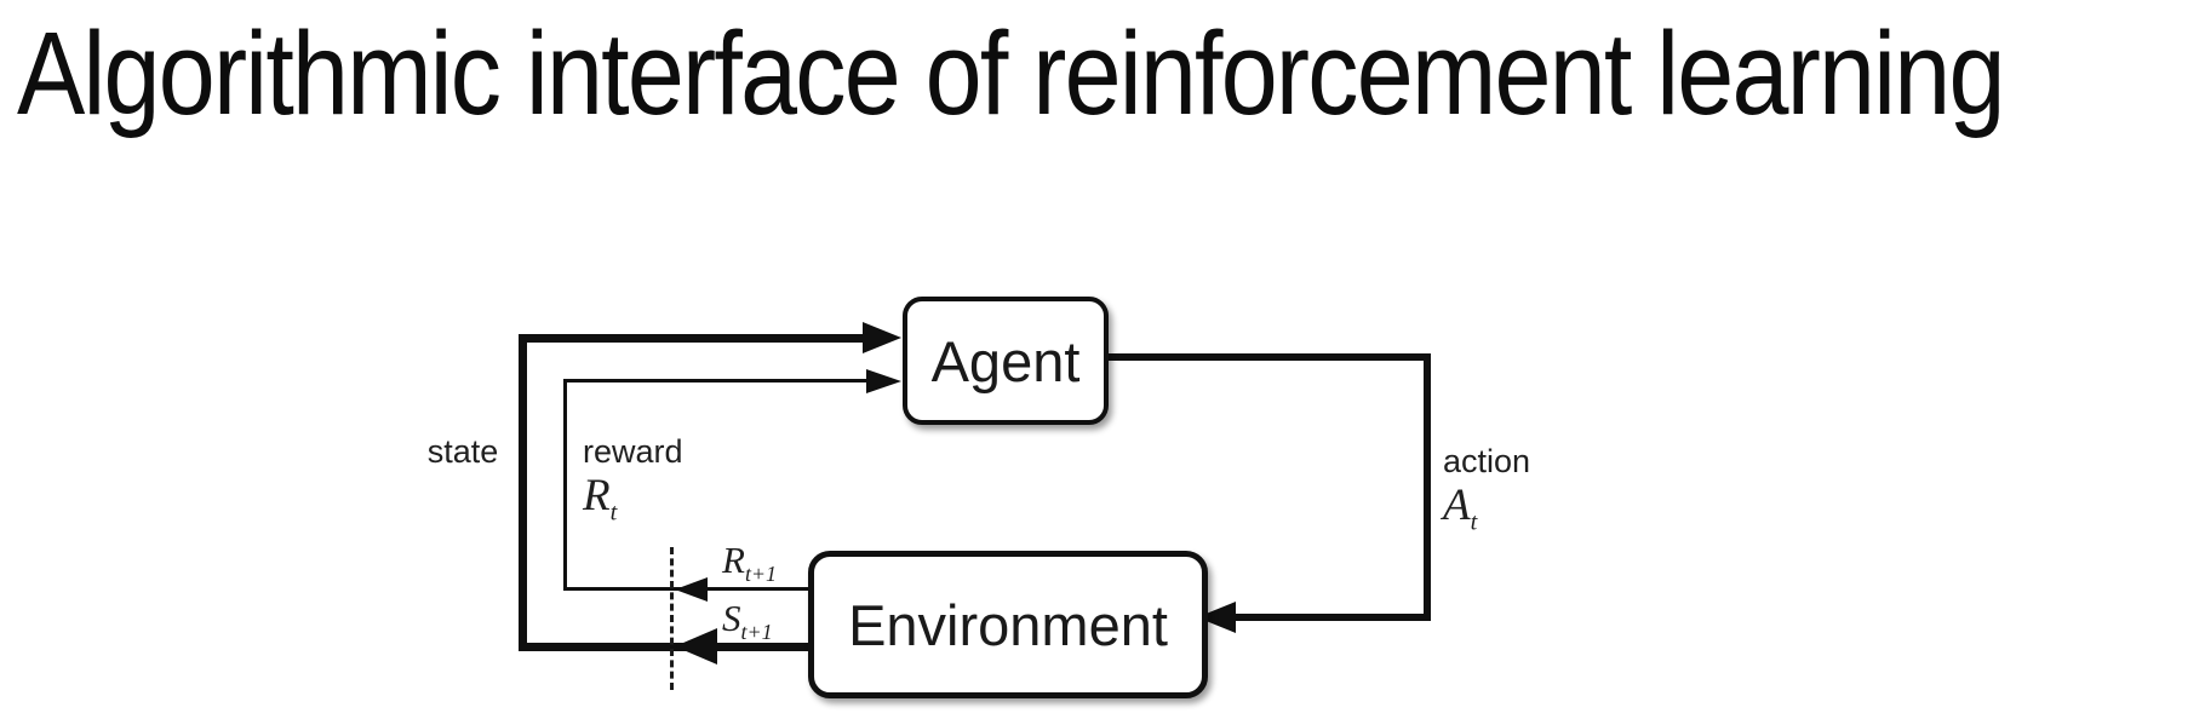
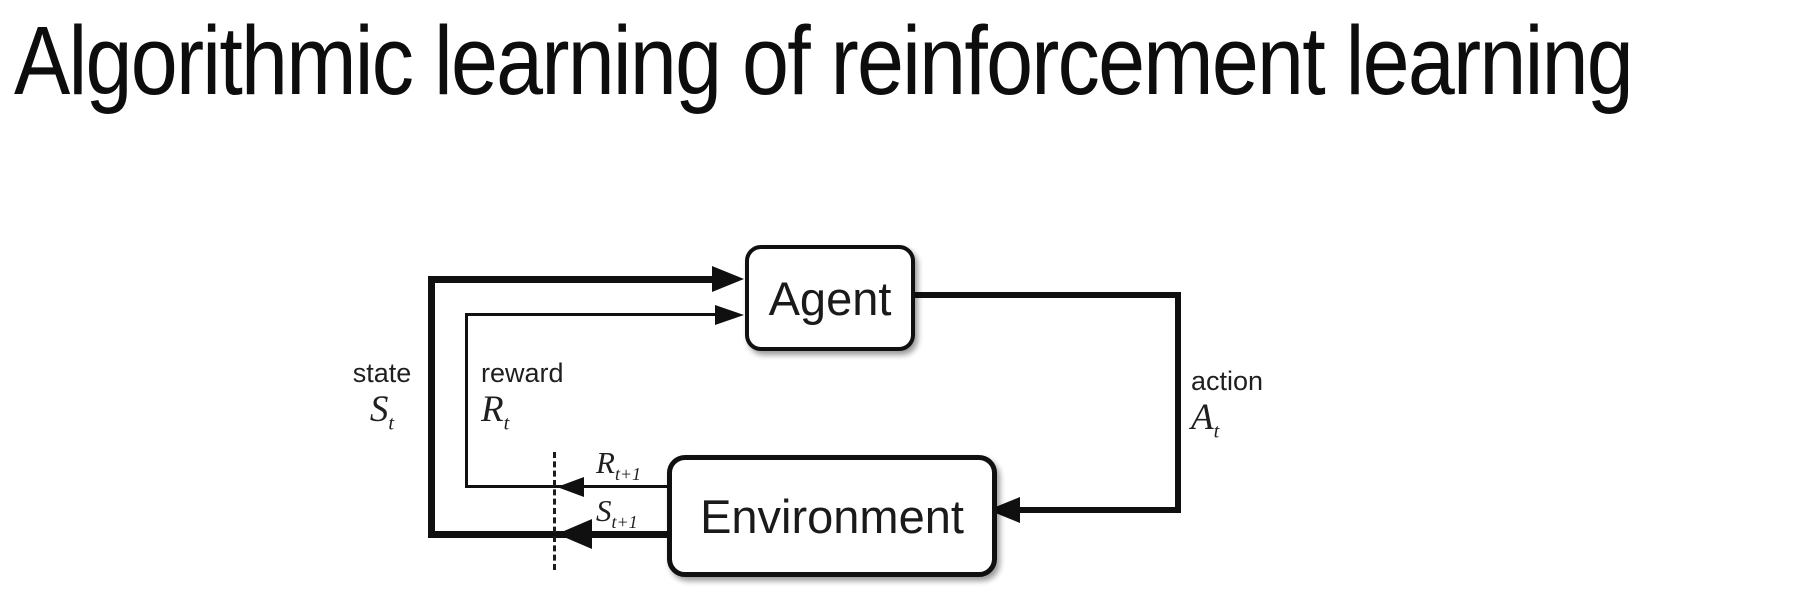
- Algorithmic interface of reinforcement learning
+ Algorithmic learning of reinforcement learning
  Agent
  Environment
  state
+ St
  reward
  Rt
  action
  At
  Rt+1
  St+1
